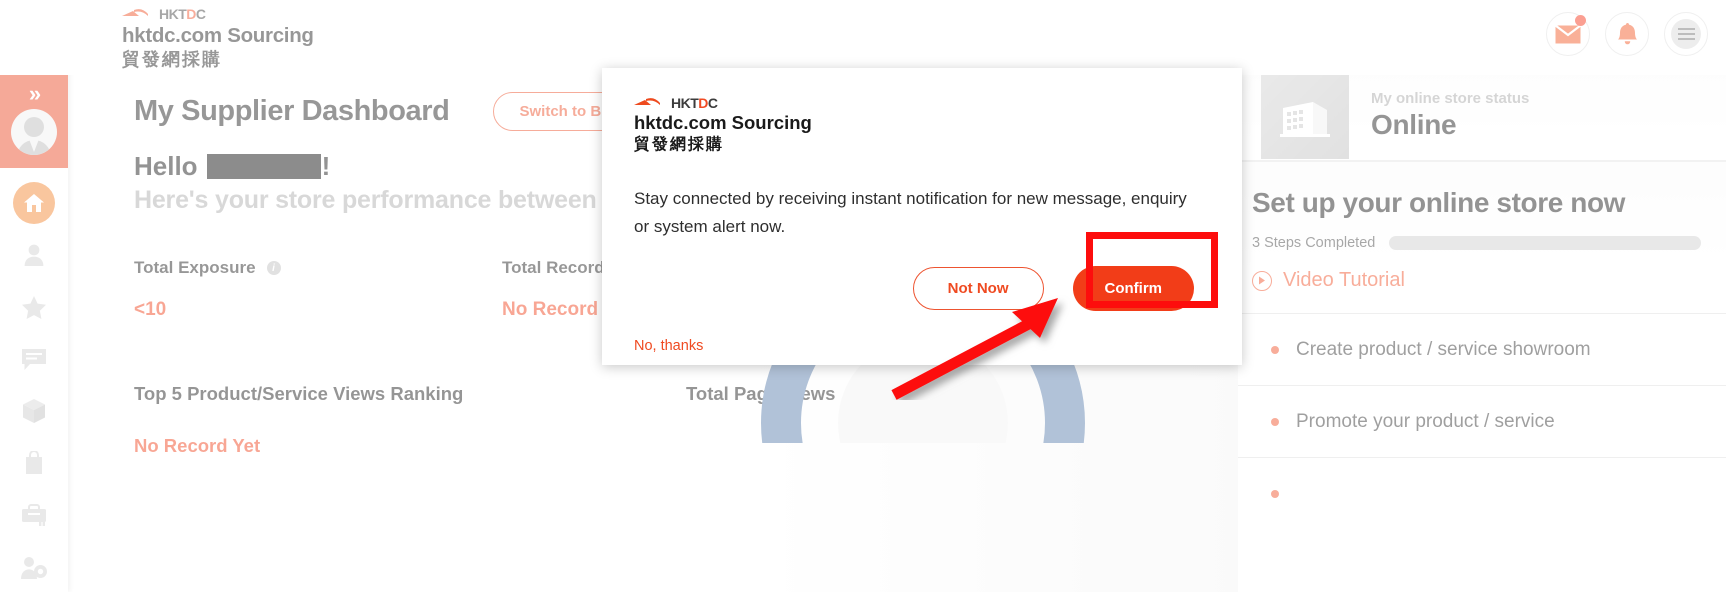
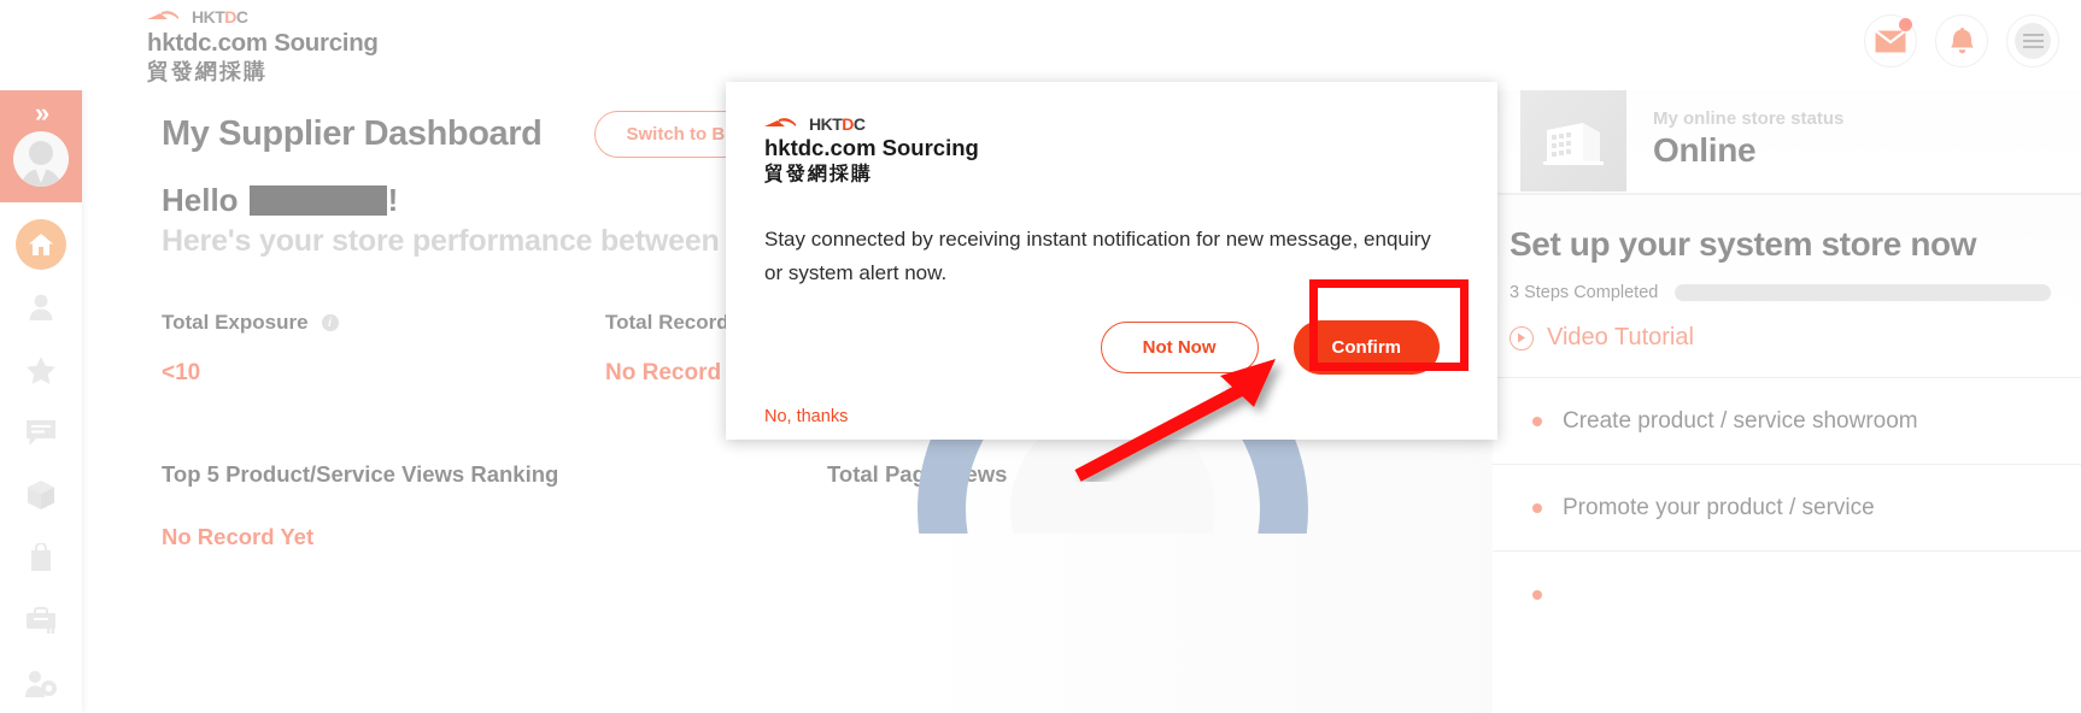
  HKTDC
  hktdc.com Sourcing
  貿發網採購
  »
  My Supplier Dashboard
  Hello
  !
  Here's your store performance between
  Total Exposure
  i
  <10
  Total Record
  No Record
  Top 5 Product/Service Views Ranking
  No Record Yet
  Total Pagews
  My online store status
  Online
- Set up your online store now
+ Set up your system store now
  3 Steps Completed
  Video Tutorial
  Create product / service showroom
  Promote your product / service
  HKTDC
  hktdc.com Sourcing
  貿發網採購
  Stay connected by receiving instant notification for new message, enquiry or system alert now.
  Not Now
  Confirm
  No, thanks
